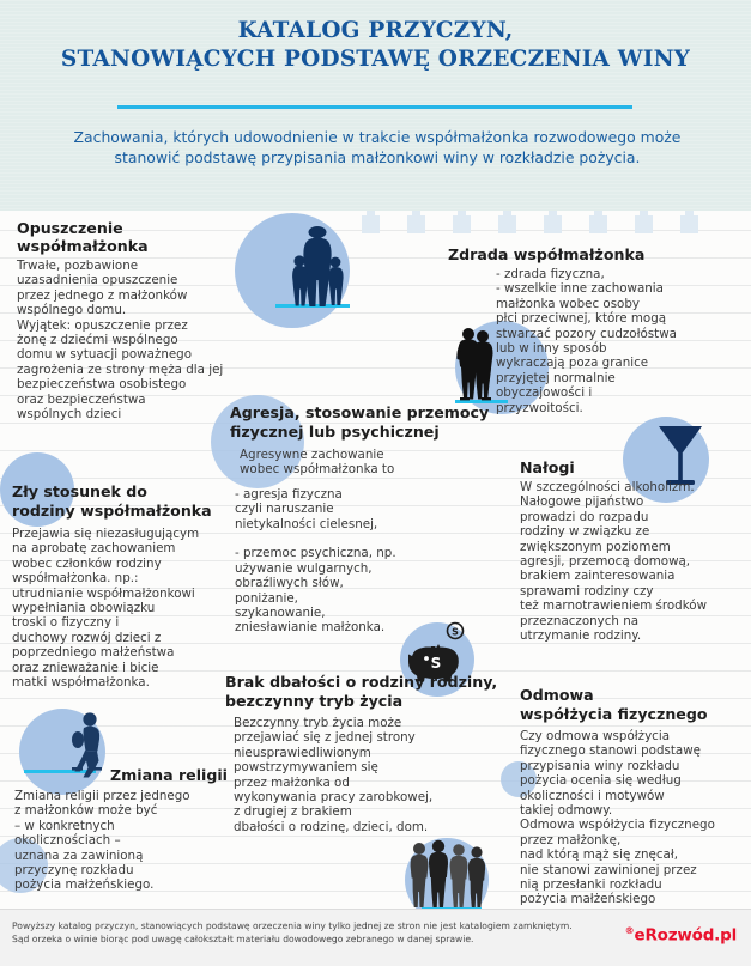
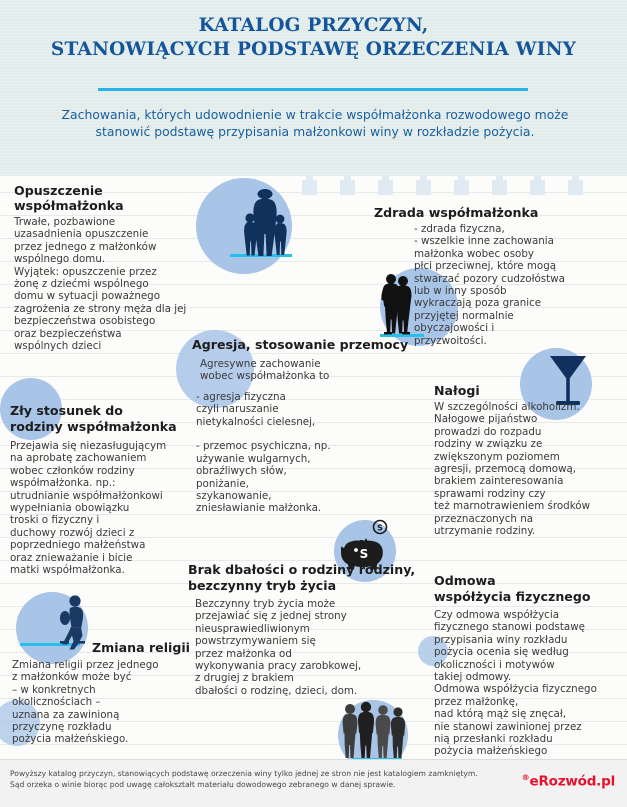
  KATALOG PRZYCZYN,
  STANOWIĄCYCH PODSTAWĘ ORZECZENIA WINY
  Zachowania, których udowodnienie w trakcie współmałżonka rozwodowego może stanowić podstawę przypisania małżonkowi winy w rozkładzie pożycia.
  S
  S
  Opuszczenie współmałżonka
  Trwałe, pozbawione
  uzasadnienia opuszczenie
  przez jednego z małżonków
  wspólnego domu.
  Wyjątek: opuszczenie przez
  żonę z dziećmi wspólnego
  domu w sytuacji poważnego
  zagrożenia ze strony męża dla jej
  bezpieczeństwa osobistego
  oraz bezpieczeństwa
  wspólnych dzieci
  Zdrada współmałżonka
  - zdrada fizyczna,
  - wszelkie inne zachowania
  małżonka wobec osoby
  płci przeciwnej, które mogą
  stwarzać pozory cudzołóstwa
  lub w inny sposób
  wykraczają poza granice
  przyjętej normalnie
  obyczajowości i
  przyzwoitości.
  Agresja, stosowanie przemocy
- fizycznej lub psychicznej
  Agresywne zachowanie
  wobec współmałżonka to
  - agresja fizyczna
  czyli naruszanie
  nietykalności cielesnej,
  - przemoc psychiczna, np.
  używanie wulgarnych,
  obraźliwych słów,
  poniżanie,
  szykanowanie,
  zniesławianie małżonka.
  Nałogi
  W szczególności alkoholizm.
  Nałogowe pijaństwo
  prowadzi do rozpadu
  rodziny w związku ze
  zwiększonym poziomem
  agresji, przemocą domową,
  brakiem zainteresowania
  sprawami rodziny czy
  też marnotrawieniem środków
  przeznaczonych na
  utrzymanie rodziny.
  Zły stosunek do
  rodziny współmałżonka
  Przejawia się niezasługującym
  na aprobatę zachowaniem
  wobec członków rodziny
  współmałżonka. np.:
  utrudnianie współmałżonkowi
  wypełniania obowiązku
  troski o fizyczny i
  duchowy rozwój dzieci z
  poprzedniego małżeństwa
  oraz znieważanie i bicie
  matki współmałżonka.
  Brak dbałości o rodziny rodziny,
  bezczynny tryb życia
  Bezczynny tryb życia może
  przejawiać się z jednej strony
  nieusprawiedliwionym
  powstrzymywaniem się
  przez małżonka od
  wykonywania pracy zarobkowej,
  z drugiej z brakiem
  dbałości o rodzinę, dzieci, dom.
  Odmowa
  współżycia fizycznego
  Czy odmowa współżycia
  fizycznego stanowi podstawę
  przypisania winy rozkładu
  pożycia ocenia się według
  okoliczności i motywów
  takiej odmowy.
  Odmowa współżycia fizycznego
  przez małżonkę,
  nad którą mąż się znęcał,
  nie stanowi zawinionej przez
  nią przesłanki rozkładu
  pożycia małżeńskiego
  Zmiana religii
  Zmiana religii przez jednego
  z małżonków może być
  – w konkretnych
  okolicznościach –
  uznana za zawinioną
  przyczynę rozkładu
  pożycia małżeńskiego.
  Powyższy katalog przyczyn, stanowiących podstawę orzeczenia winy tylko jednej ze stron nie jest katalogiem zamkniętym.
  Sąd orzeka o winie biorąc pod uwagę całokształt materiału dowodowego zebranego w danej sprawie.
  ®eRozwód.pl
